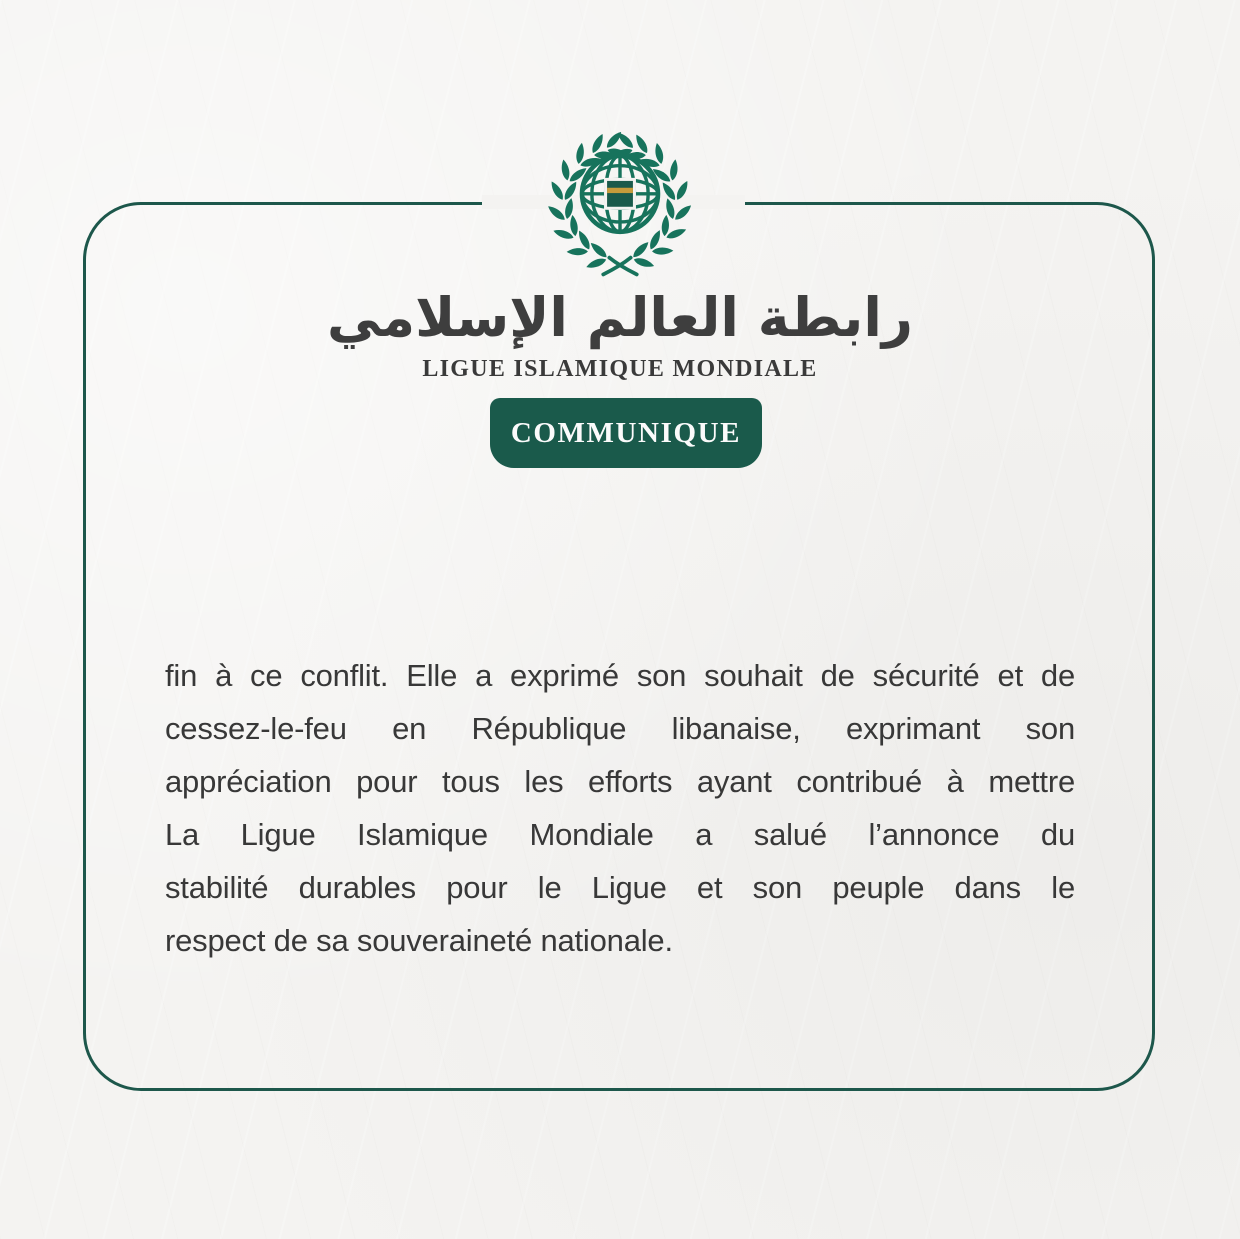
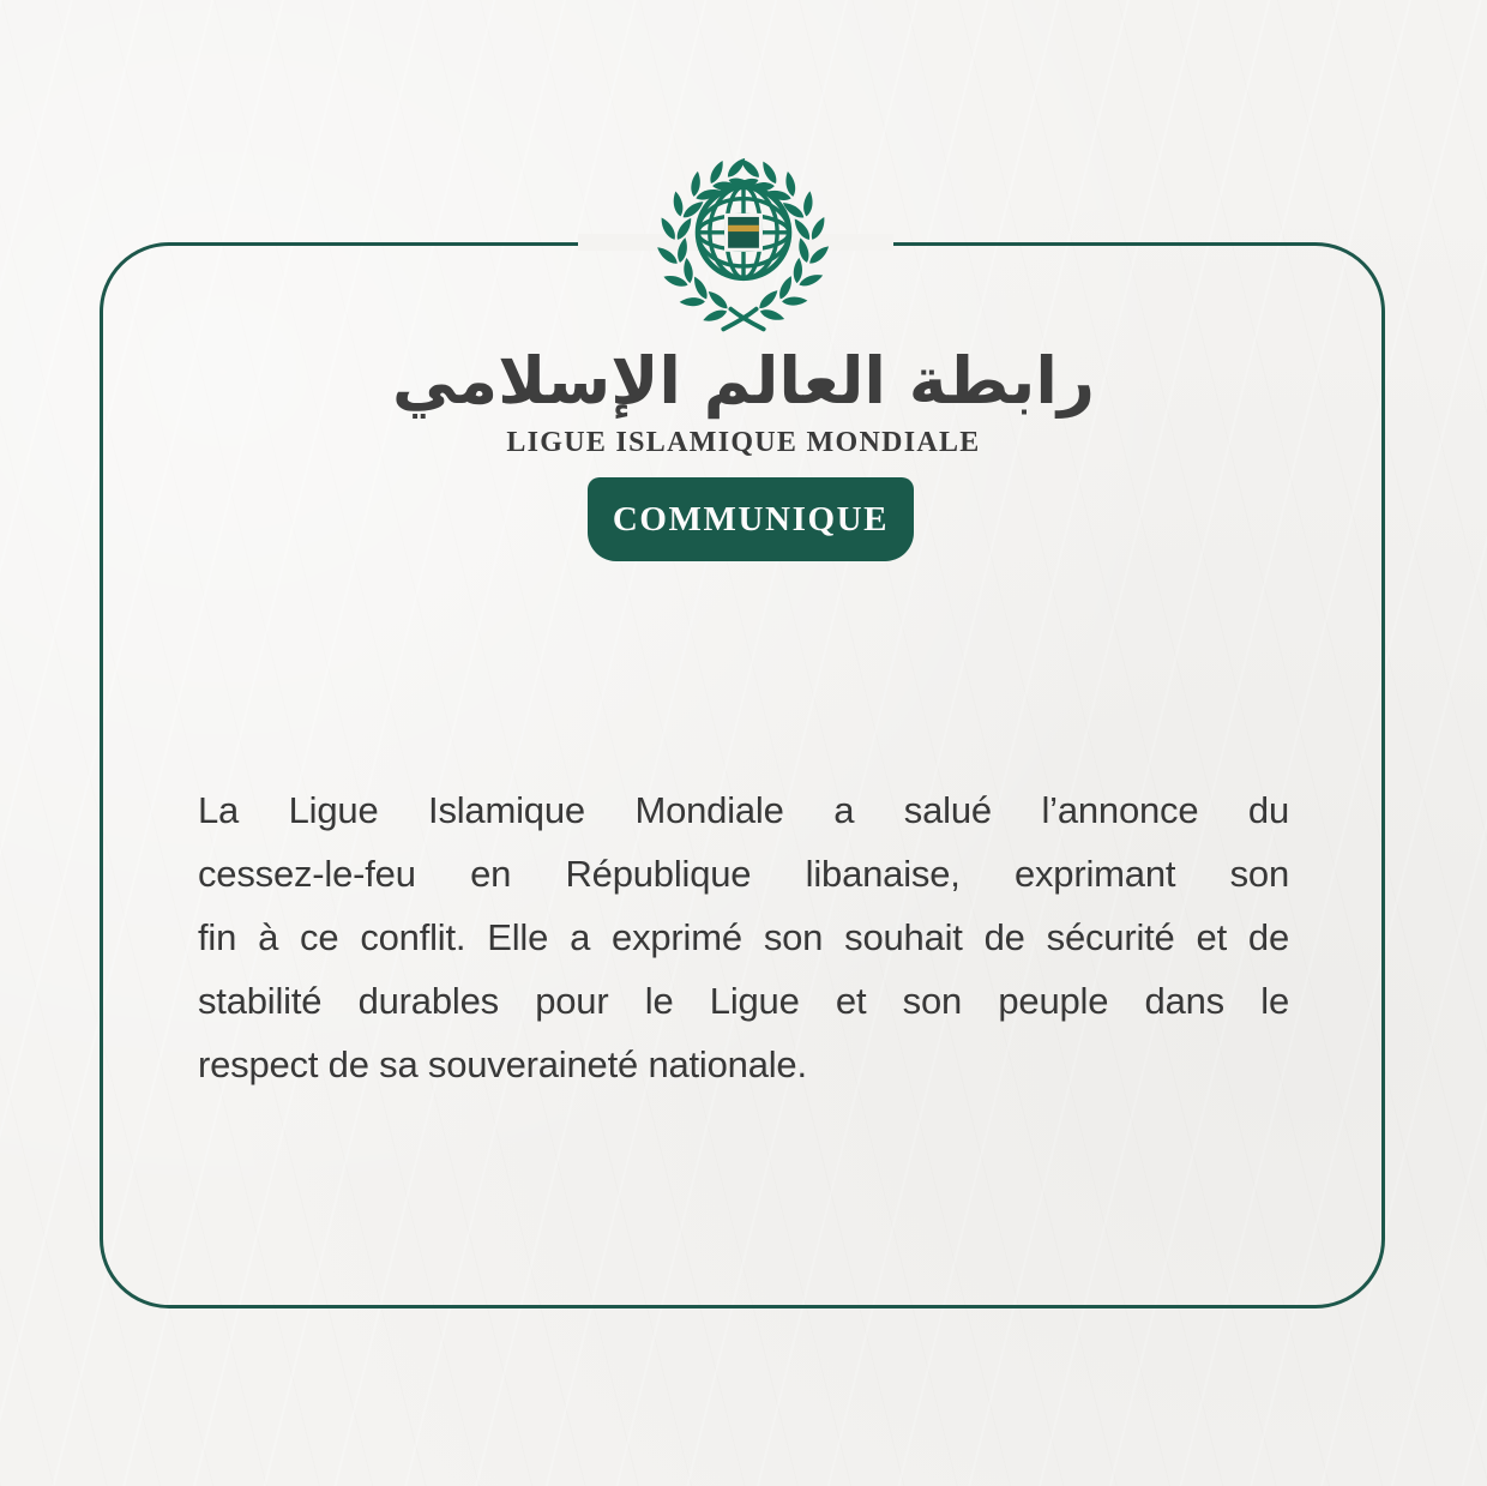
  رابطة العالم الإسلامي
  LIGUE ISLAMIQUE MONDIALE
  COMMUNIQUE
- fin à ce conflit. Elle a exprimé son souhait de sécurité et de
+ La Ligue Islamique Mondiale a salué l’annonce du
  cessez-le-feu en République libanaise, exprimant son
- appréciation pour tous les efforts ayant contribué à mettre
- La Ligue Islamique Mondiale a salué l’annonce du
+ fin à ce conflit. Elle a exprimé son souhait de sécurité et de
  stabilité durables pour le Ligue et son peuple dans le
  respect de sa souveraineté nationale.
